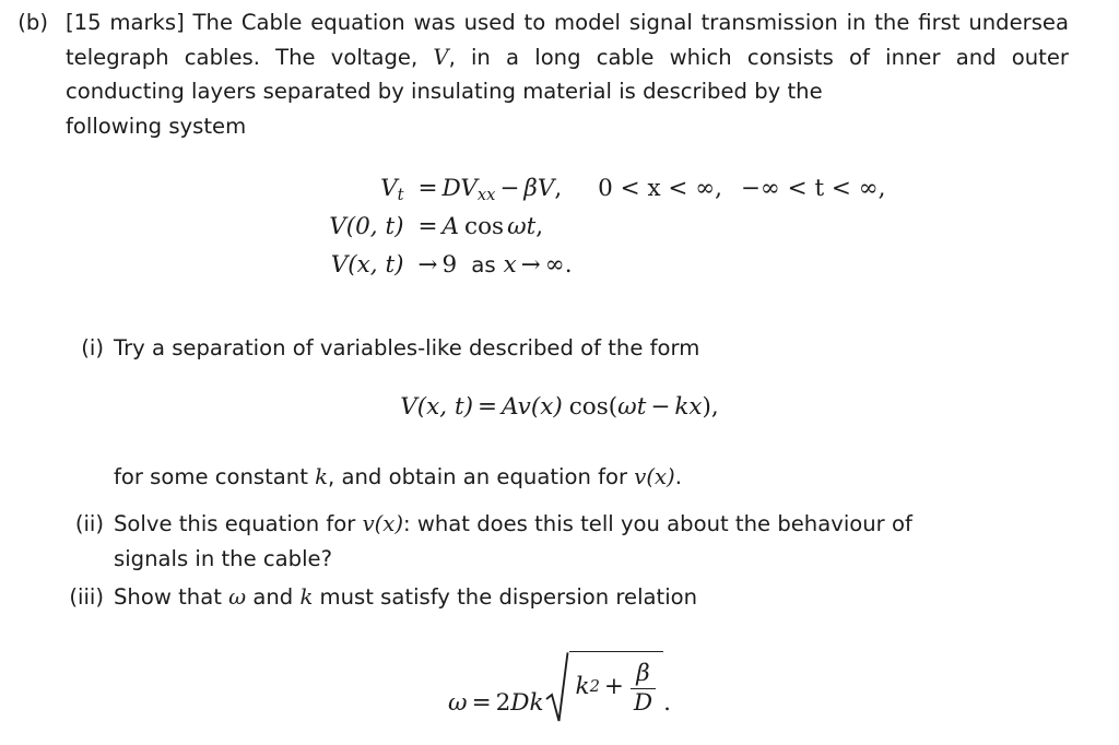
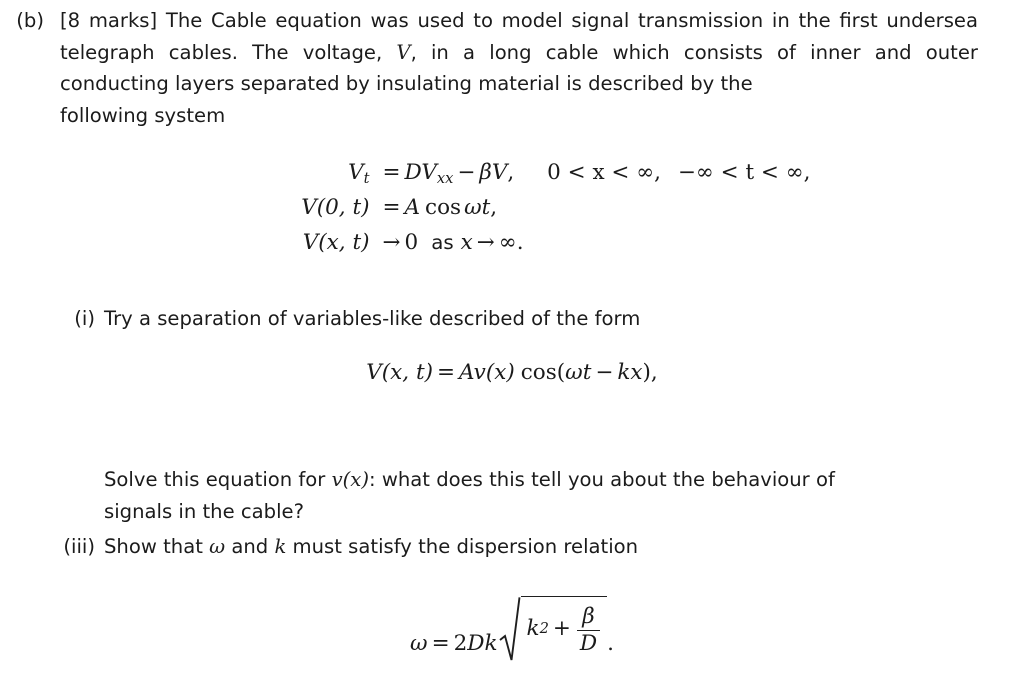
  (b)
- [15 marks] The Cable equation was used to model signal transmission in the first undersea telegraph cables. The voltage, V, in a long cable which consists of inner and outer conducting layers separated by insulating material is described by the
+ [8 marks] The Cable equation was used to model signal transmission in the first undersea telegraph cables. The voltage, V, in a long cable which consists of inner and outer conducting layers separated by insulating material is described by the
  following system
  Vt
  = DVxx − βV, 0 < x < ∞, −∞ < t < ∞,
  V(0, t)
  = A cosωt,
  V(x, t)
- → 9 as x → ∞.
+ → 0 as x → ∞.
  (i)
  Try a separation of variables-like described of the form
  V(x, t) = Av(x) cos(ωt − kx),
- for some constant k, and obtain an equation for v(x).
- (ii)
  Solve this equation for v(x): what does this tell you about the behaviour of
  signals in the cable?
  (iii)
  Show that ω and k must satisfy the dispersion relation
  ω
  =
  2
  D
  k
  k
  2
  +
  β
  D
  .
